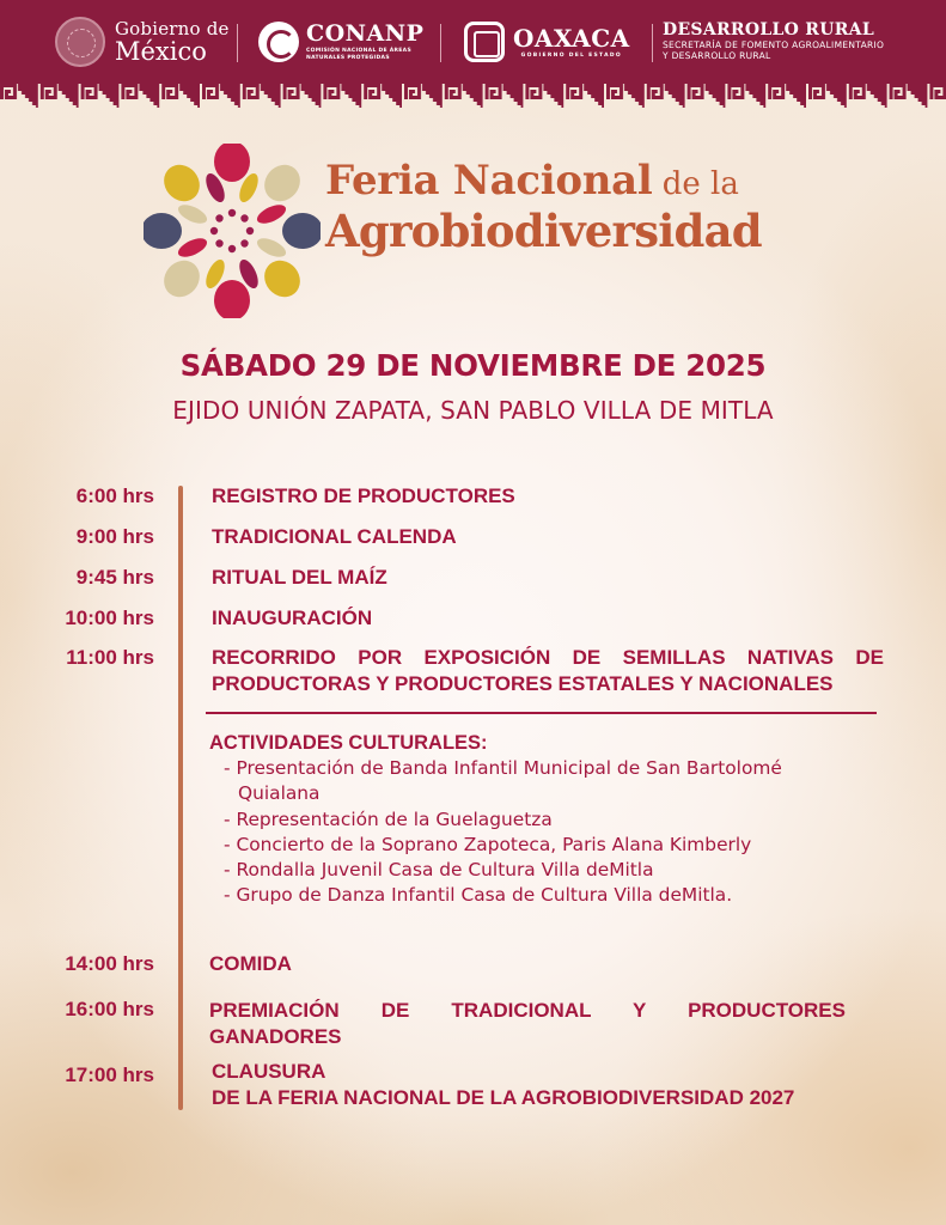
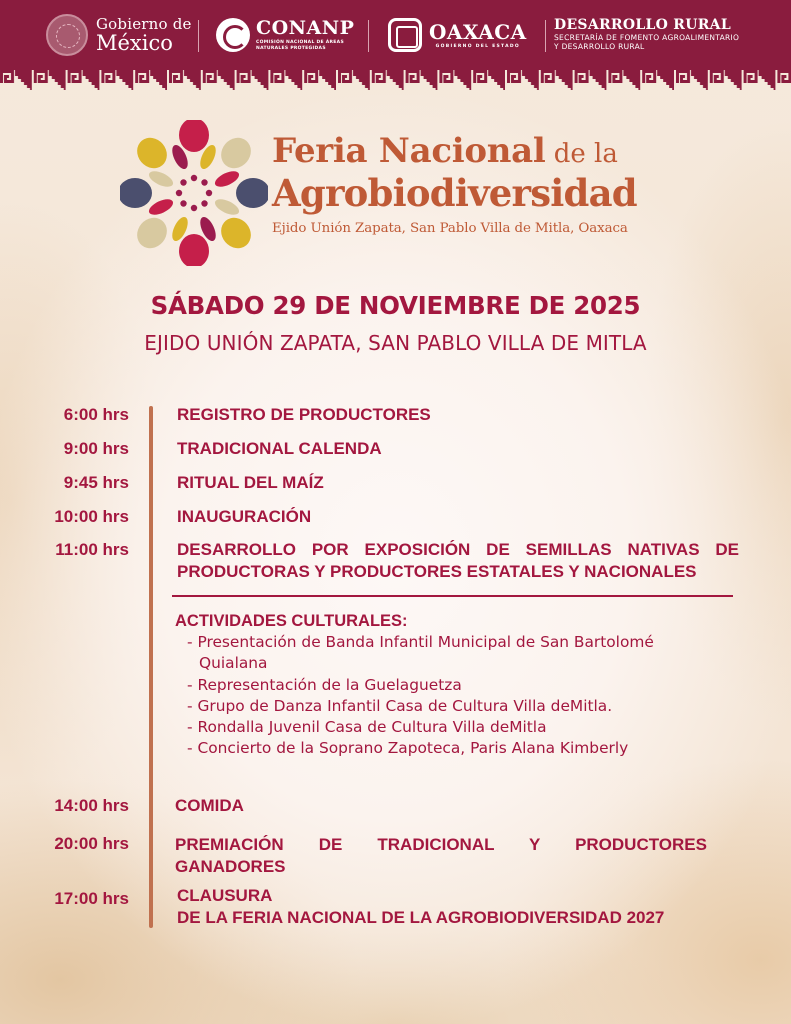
  Gobierno de
  México
  CONANP
  OAXACA
  DESARROLLO RURAL
  SECRETARÍA DE FOMENTO AGROALIMENTARIO
  Y DESARROLLO RURAL
  Feria Nacional de la
  Agrobiodiversidad
+ Ejido Unión Zapata, San Pablo Villa de Mitla, Oaxaca
  SÁBADO 29 DE NOVIEMBRE DE 2025
  EJIDO UNIÓN ZAPATA, SAN PABLO VILLA DE MITLA
  6:00 hrs
  REGISTRO DE PRODUCTORES
  9:00 hrs
  TRADICIONAL CALENDA
  9:45 hrs
  RITUAL DEL MAÍZ
  10:00 hrs
  INAUGURACIÓN
  11:00 hrs
- RECORRIDO POR EXPOSICIÓN DE SEMILLAS NATIVAS DE
+ DESARROLLO POR EXPOSICIÓN DE SEMILLAS NATIVAS DE
  PRODUCTORAS Y PRODUCTORES ESTATALES Y NACIONALES
  ACTIVIDADES CULTURALES:
  - Presentación de Banda Infantil Municipal de San Bartolomé Quialana
  - Representación de la Guelaguetza
- - Concierto de la Soprano Zapoteca, Paris Alana Kimberly
+ - Grupo de Danza Infantil Casa de Cultura Villa deMitla.
  - Rondalla Juvenil Casa de Cultura Villa deMitla
- - Grupo de Danza Infantil Casa de Cultura Villa deMitla.
+ - Concierto de la Soprano Zapoteca, Paris Alana Kimberly
  14:00 hrs
  COMIDA
- 16:00 hrs
+ 20:00 hrs
  PREMIACIÓN DE TRADICIONAL Y PRODUCTORES
  GANADORES
  17:00 hrs
  CLAUSURA
  DE LA FERIA NACIONAL DE LA AGROBIODIVERSIDAD 2027
